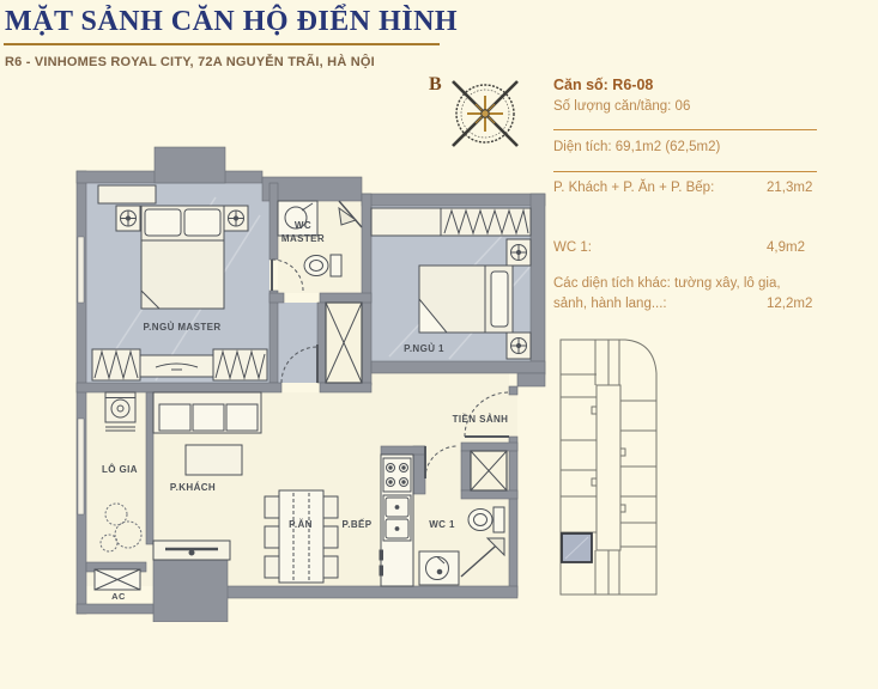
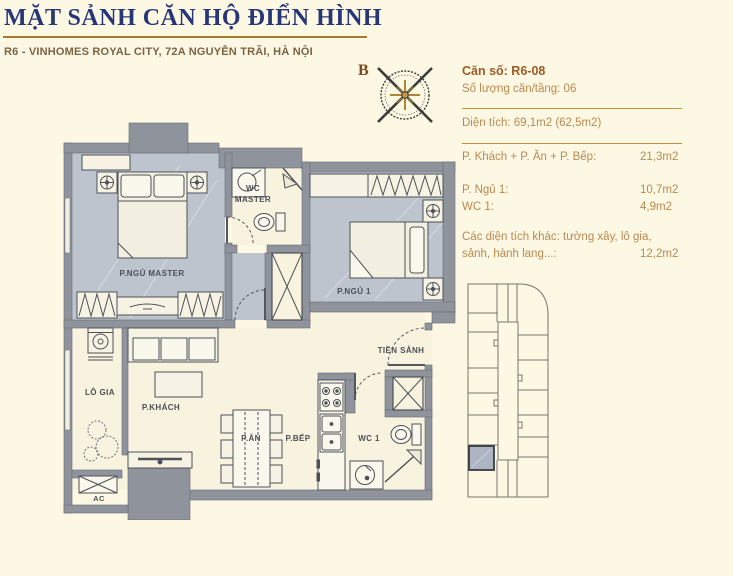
  MẶT SẢNH CĂN HỘ ĐIỂN HÌNH
  R6 - VINHOMES ROYAL CITY, 72A NGUYỄN TRÃI, HÀ NỘI
  B
  Căn số: R6-08
  Số lượng căn/tầng: 06
  Diện tích: 69,1m2 (62,5m2)
  P. Khách + P. Ăn + P. Bếp:
  21,3m2
+ P. Ngủ 1:
+ 10,7m2
  WC 1:
  4,9m2
  Các diện tích khác: tường xây, lô gia,
  sảnh, hành lang...:
  12,2m2
  P.NGỦ MASTER
  WC
  MASTER
  P.NGỦ 1
  TIỀN SẢNH
  LÔ GIA
  P.KHÁCH
  P.ĂN
  P.BẾP
  WC 1
  AC
